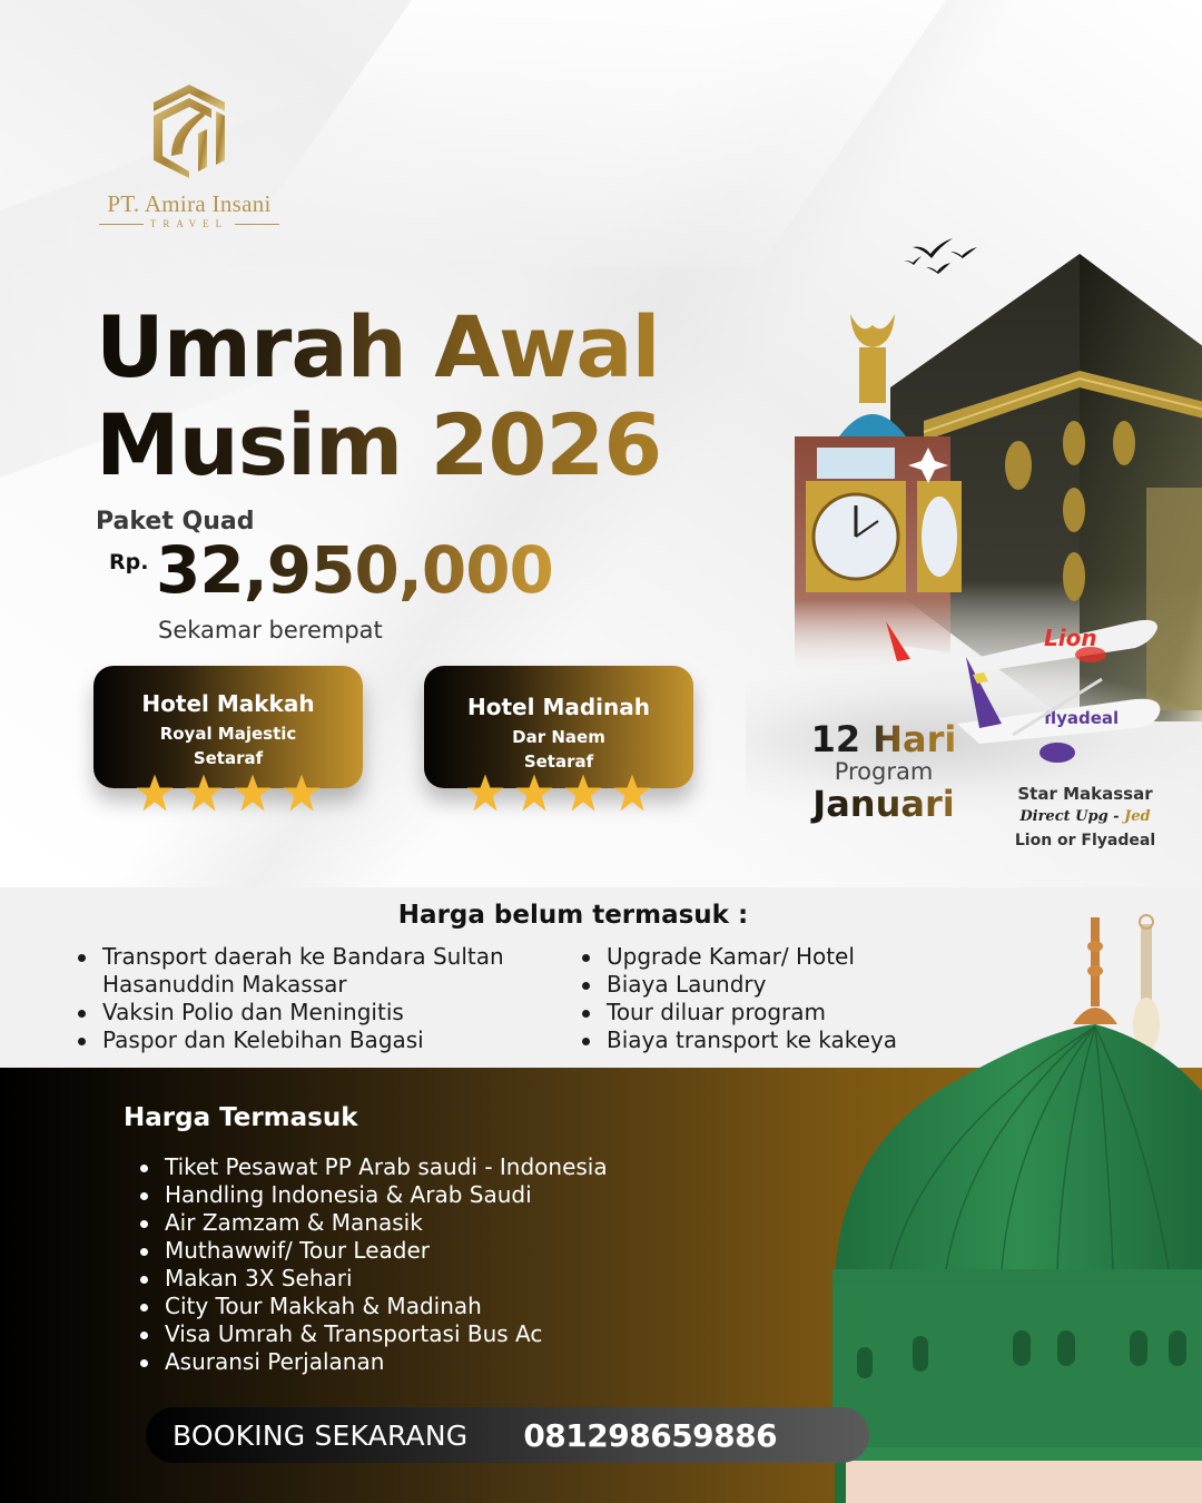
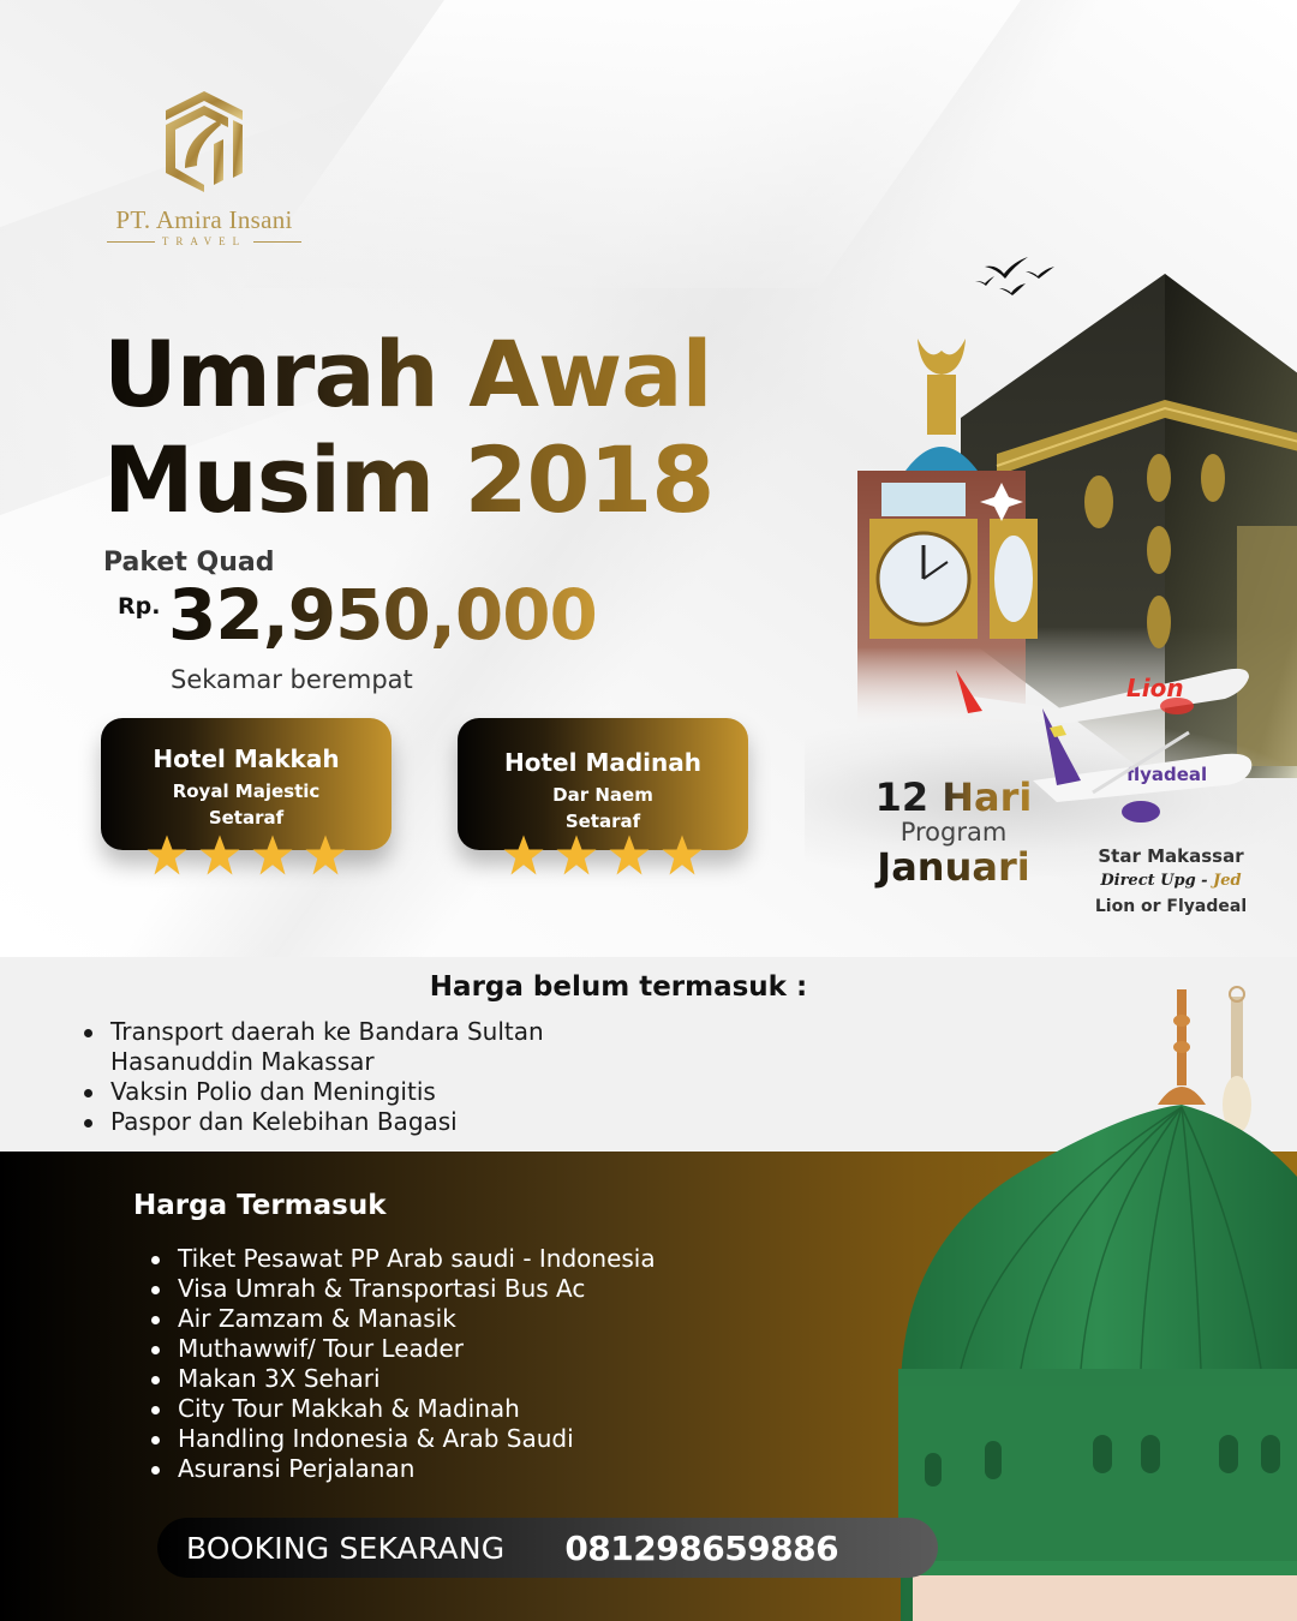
  PT. Amira Insani
  TRAVEL
  Umrah Awal
- Musim 2026
+ Musim 2018
  Paket Quad
  Rp.
  32,950,000
  Sekamar berempat
  Hotel Makkah
  Royal Majestic
  Setaraf
  Hotel Madinah
  Dar Naem
  Setaraf
  Lion
  flyadeal
  12 Hari
  Program
  Januari
  Star Makassar
  Direct Upg - Jed
  Lion or Flyadeal
  Harga belum termasuk :
  Transport daerah ke Bandara Sultan Hasanuddin Makassar
  Vaksin Polio dan Meningitis
  Paspor dan Kelebihan Bagasi
- Upgrade Kamar/ Hotel
- Biaya Laundry
- Tour diluar program
- Biaya transport ke kakeya
  Harga Termasuk
  Tiket Pesawat PP Arab saudi - Indonesia
- Handling Indonesia & Arab Saudi
+ Visa Umrah & Transportasi Bus Ac
  Air Zamzam & Manasik
  Muthawwif/ Tour Leader
  Makan 3X Sehari
  City Tour Makkah & Madinah
- Visa Umrah & Transportasi Bus Ac
+ Handling Indonesia & Arab Saudi
  Asuransi Perjalanan
  BOOKING SEKARANG
  081298659886
